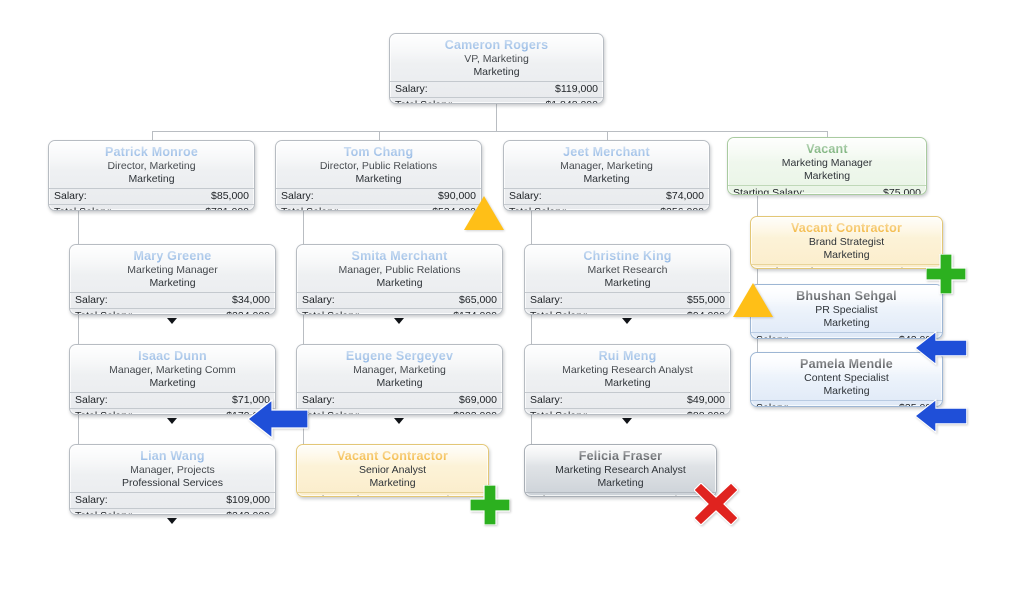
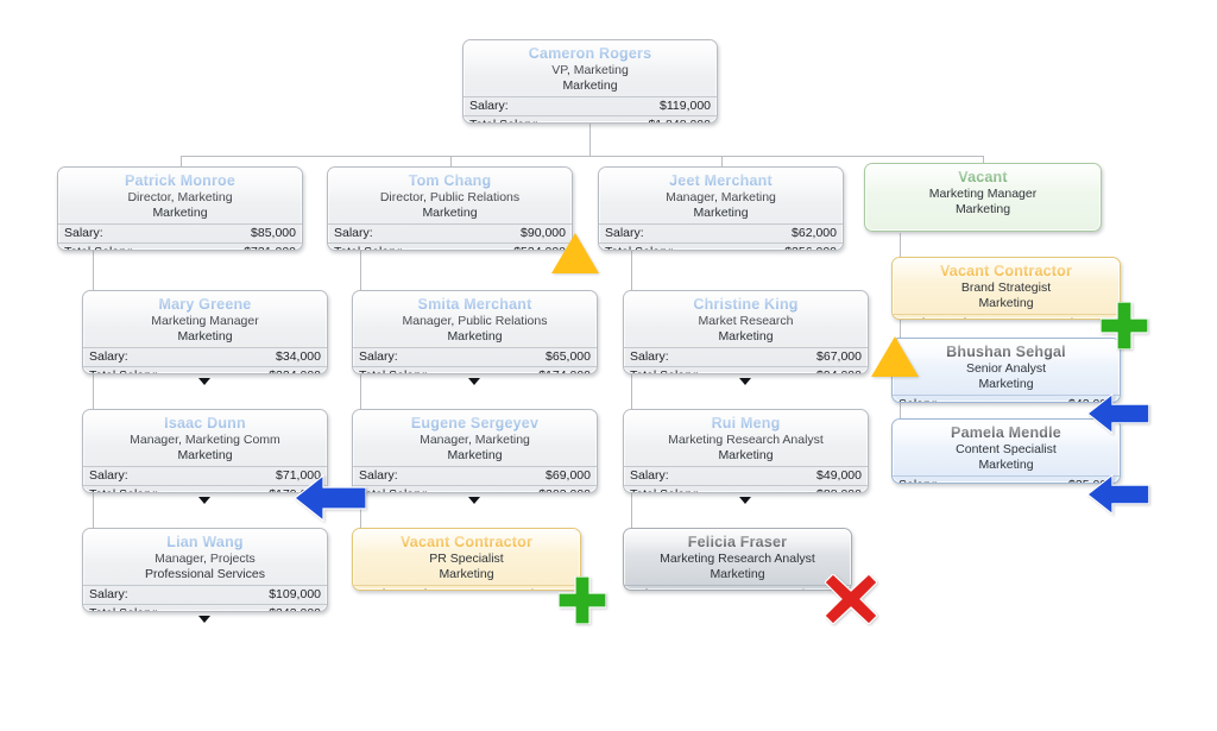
  Marketing
  Salary:
  $119,000
  Marketing
  Salary:
  $85,000
  Marketing
  Salary:
  $90,000
  Marketing
  Salary:
- $74,000
+ $62,000
  Marketing Manager
  Marketing
- Starting Salary:
- $75,000
  Brand Strategist
  Marketing
- PR Specialist
+ Senior Analyst
  Marketing
  Content Specialist
  Marketing
  Marketing
  Salary:
  $34,000
  Marketing
  Salary:
  $65,000
  Marketing
  Salary:
- $55,000
+ $67,000
  Marketing
  Salary:
  $71,000
  Marketing
  Salary:
  $69,000
  Marketing
  Salary:
  $49,000
  Professional Services
  Salary:
  $109,000
- Senior Analyst
+ PR Specialist
  Marketing
  Marketing Research Analyst
  Marketing
